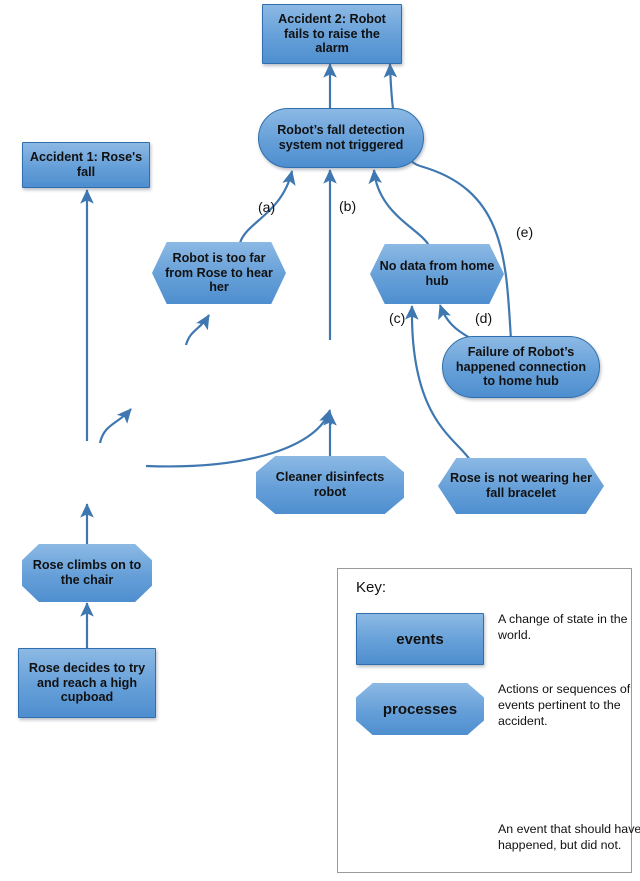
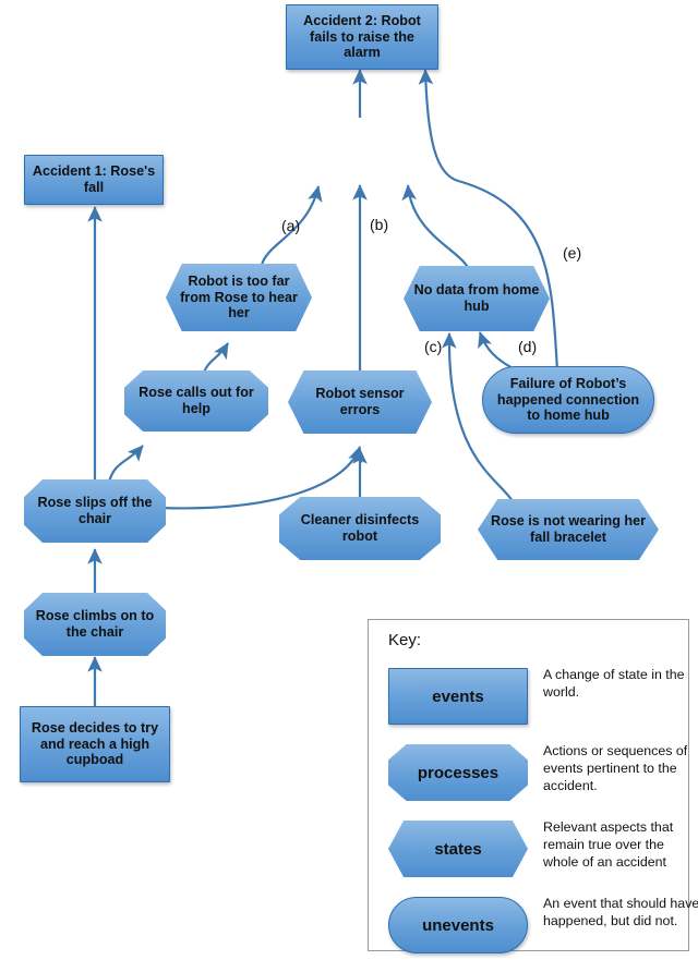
  Accident 2: Robot fails to raise the alarm
- Robot’s fall detection system not triggered
  Accident 1: Rose's fall
  Robot is too far from Rose to hear her
  No data from home hub
+ Rose calls out for help
+ Robot sensor errors
  Failure of Robot’s happened connection to home hub
+ Rose slips off the chair
  Cleaner disinfects robot
  Rose is not wearing her fall bracelet
  Rose climbs on to the chair
  Rose decides to try and reach a high cupboad
  (a)
  (b)
  (c)
  (d)
  (e)
  Key:
  events
  A change of state in the world.
  processes
  Actions or sequences of events pertinent to the accident.
+ states
+ Relevant aspects that remain true over the whole of an accident
+ unevents
  An event that should have happened, but did not.
